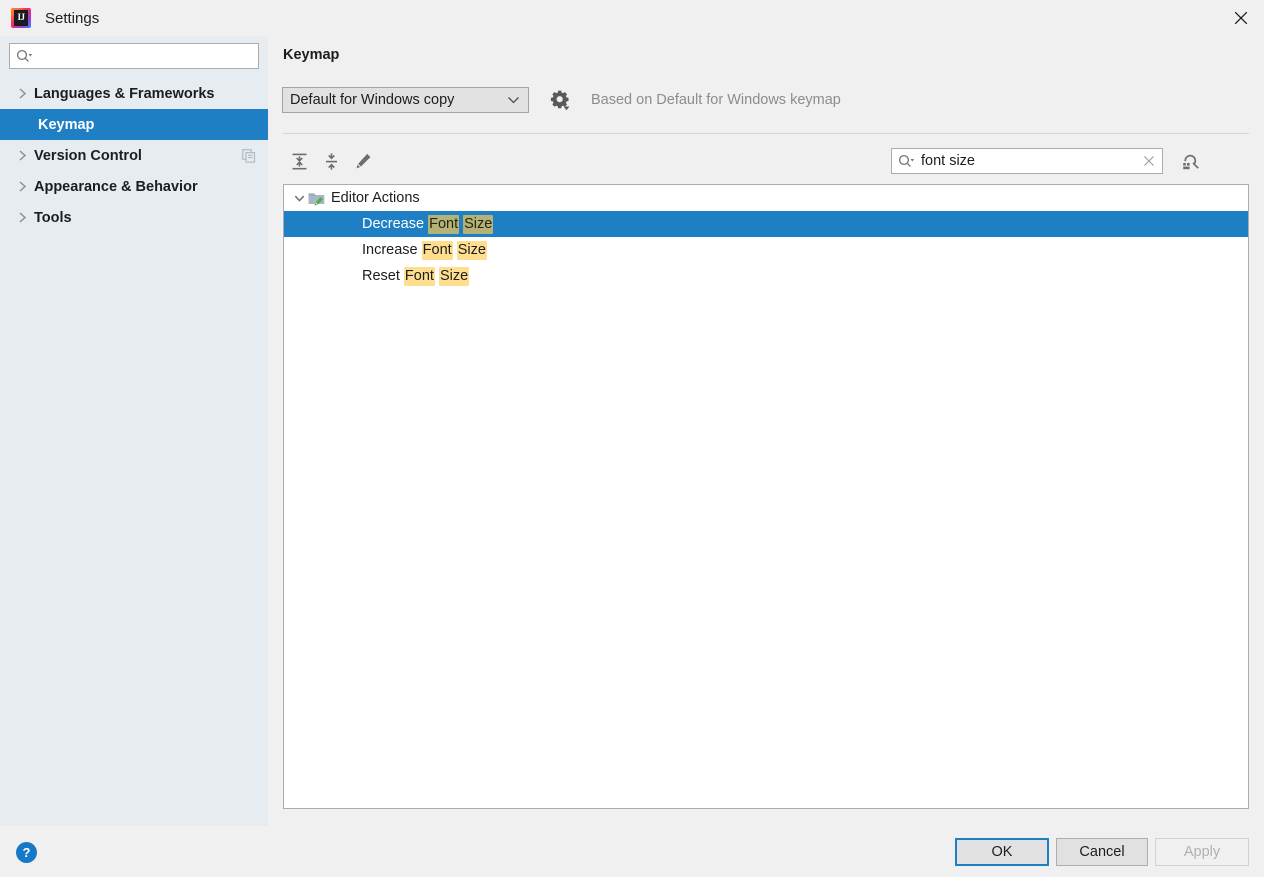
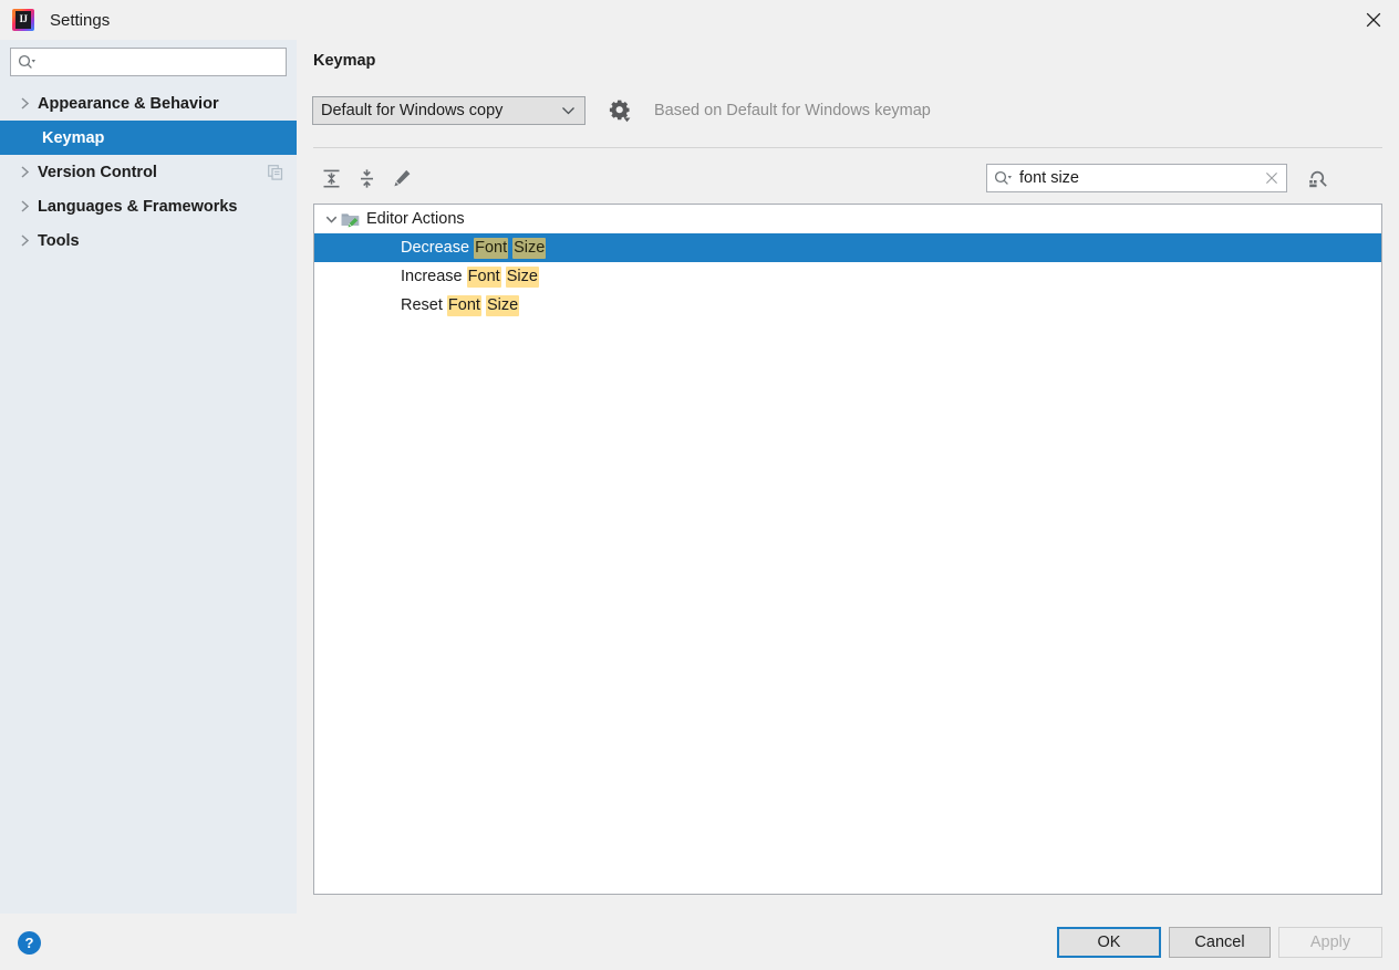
  IJ
  Settings
- Languages & Frameworks
+ Appearance & Behavior
  Keymap
  Version Control
- Appearance & Behavior
+ Languages & Frameworks
  Tools
  Keymap
  Default for Windows copy
  Based on Default for Windows keymap
  font size
  Editor Actions
  Decrease Font Size
  Increase Font Size
  Reset Font Size
  ?
  OK
  Cancel
  Apply
